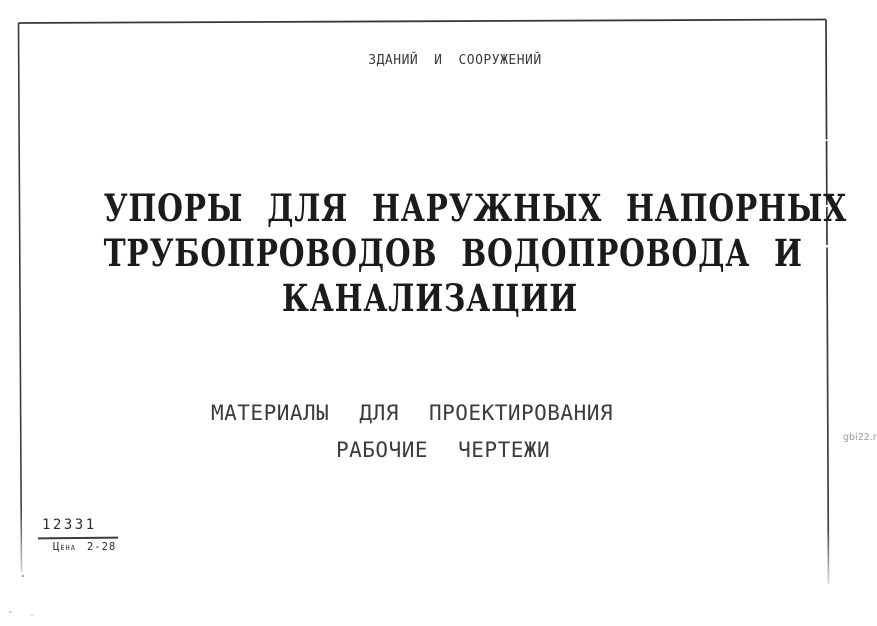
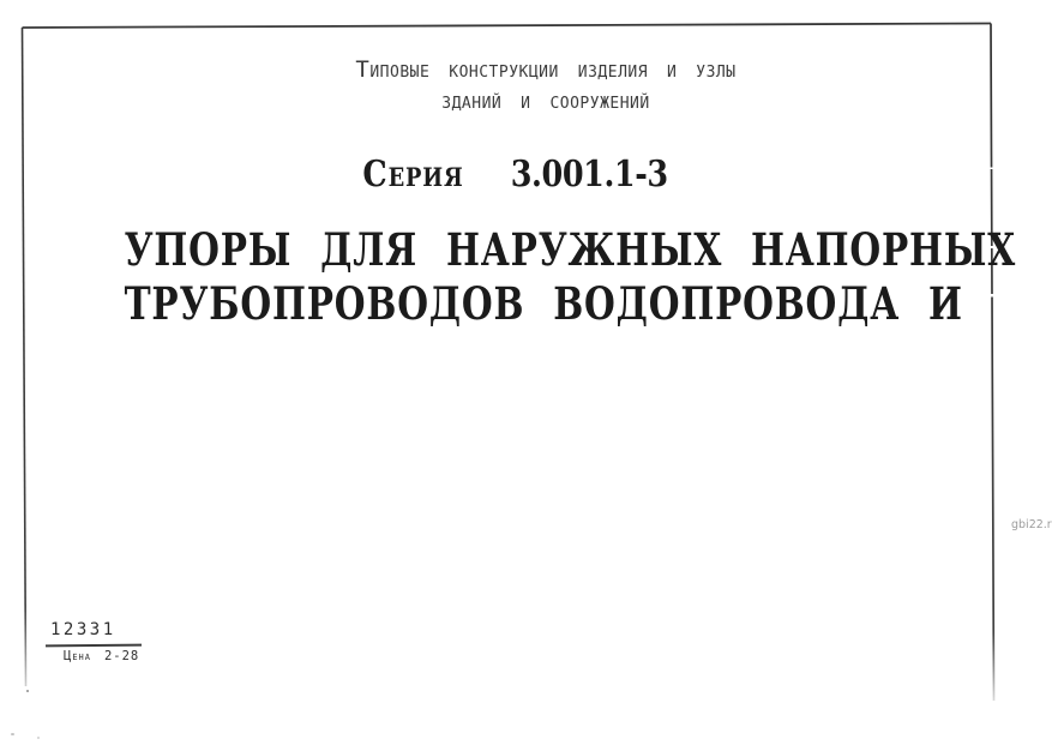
+ Типовые конструкции изделия и узлы
  зданий и сооружений
+ Серия 3.001.1-3
  УПОРЫ ДЛЯ НАРУЖНЫХ НАПОРНЫХ
  ТРУБОПРОВОДОВ ВОДОПРОВОДА И
- КАНАЛИЗАЦИИ
- МАТЕРИАЛЫ ДЛЯ ПРОЕКТИРОВАНИЯ
- РАБОЧИЕ ЧЕРТЕЖИ
  12331
  Цена 2-28
  gbi22.r
